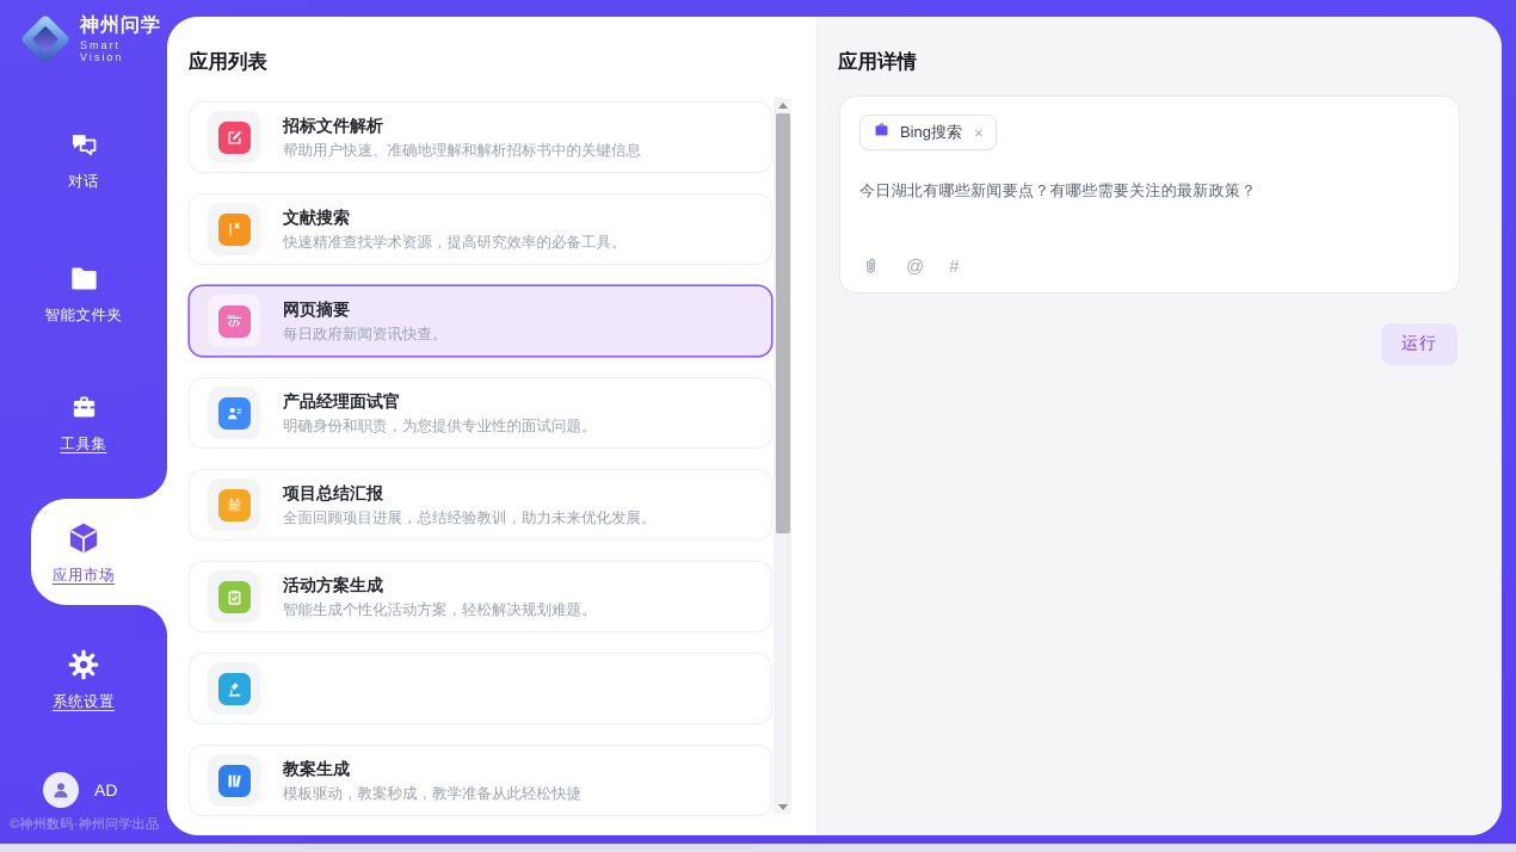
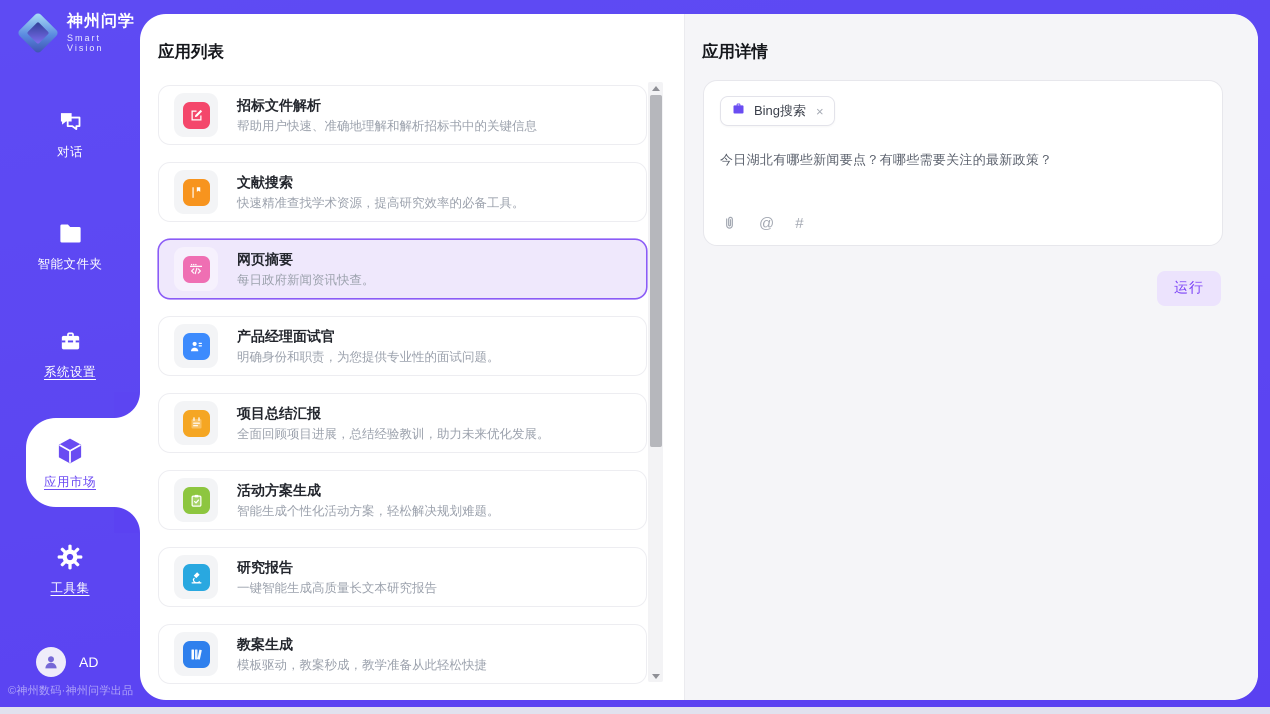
  神州问学
  Smart Vision
  对话
  智能文件夹
- 工具集
+ 系统设置
  应用市场
- 系统设置
+ 工具集
  AD
  ©神州数码·神州问学出品
  应用列表
  招标文件解析
  帮助用户快速、准确地理解和解析招标书中的关键信息
  文献搜索
  快速精准查找学术资源，提高研究效率的必备工具。
  网页摘要
  每日政府新闻资讯快查。
  产品经理面试官
  明确身份和职责，为您提供专业性的面试问题。
  项目总结汇报
  全面回顾项目进展，总结经验教训，助力未来优化发展。
  活动方案生成
  智能生成个性化活动方案，轻松解决规划难题。
+ 研究报告
+ 一键智能生成高质量长文本研究报告
  教案生成
  模板驱动，教案秒成，教学准备从此轻松快捷
  应用详情
  Bing搜索
  ×
  今日湖北有哪些新闻要点？有哪些需要关注的最新政策？
  @
  #
  运行
